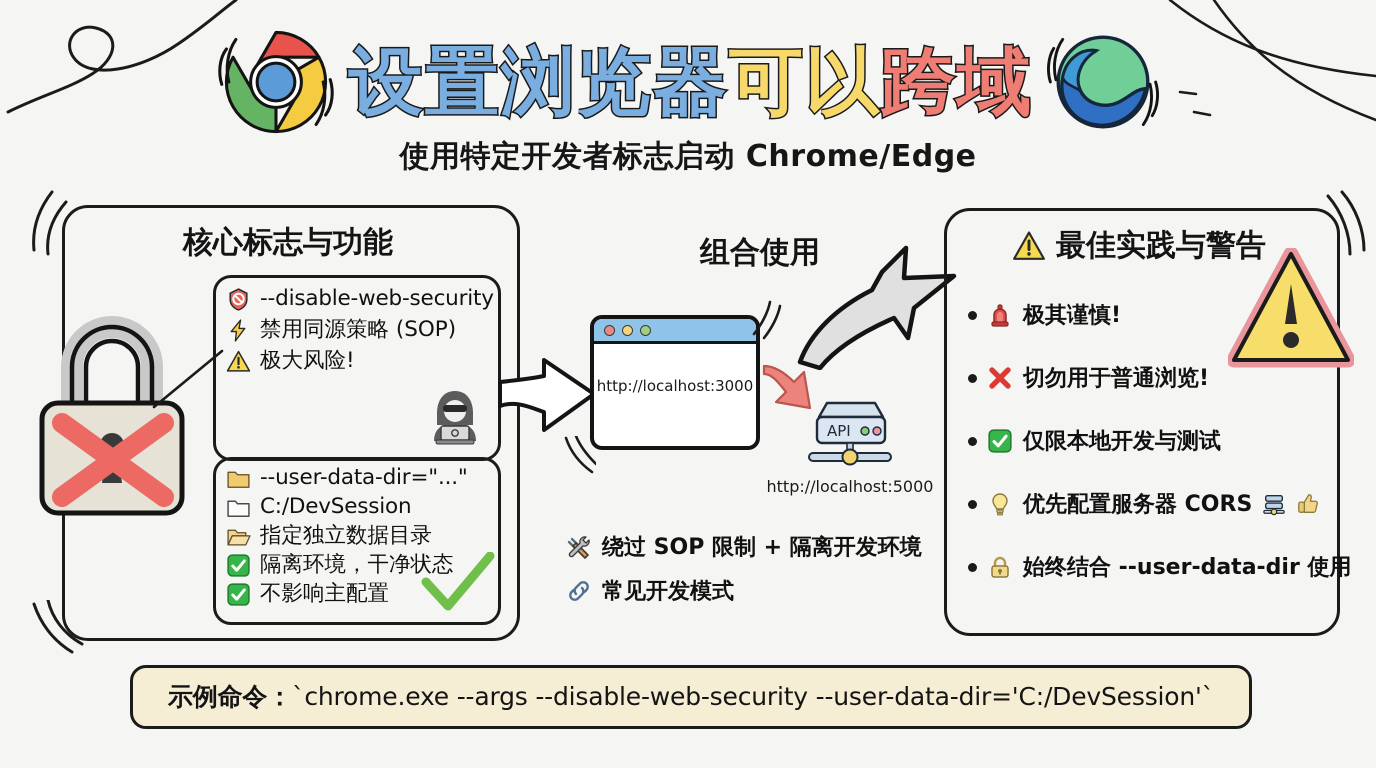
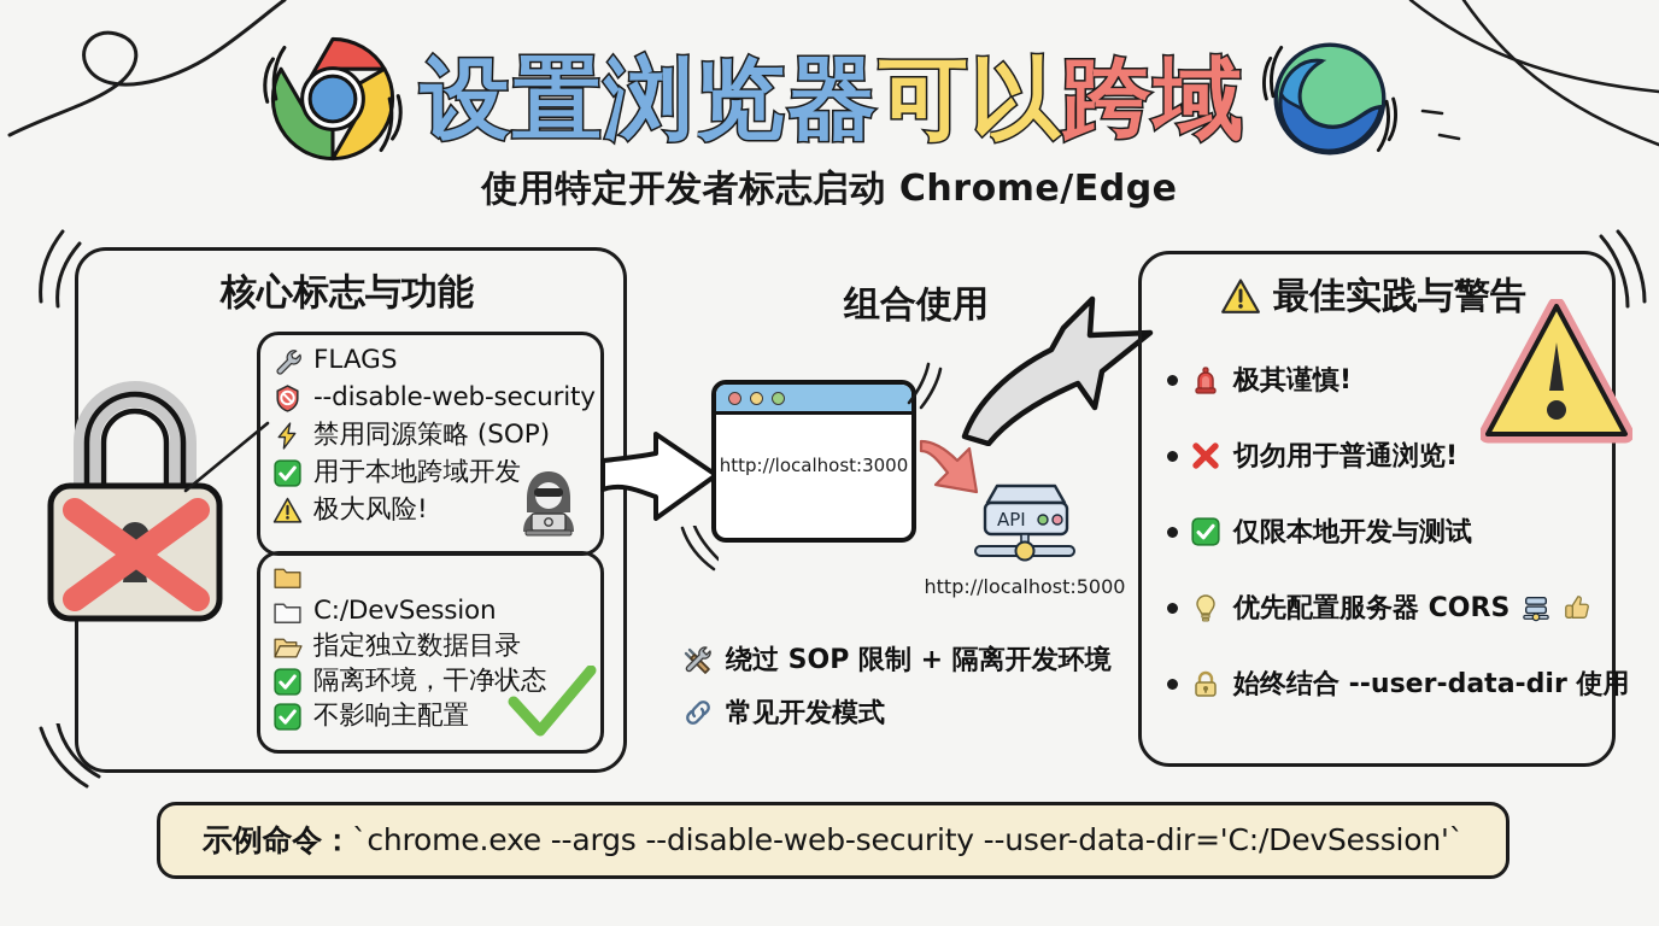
  设置浏览器
  可以
  跨域
  使用特定开发者标志启动 Chrome/Edge
  核心标志与功能
+ FLAGS
  --disable-web-security
  禁用同源策略 (SOP)
+ 用于本地跨域开发
  极大风险!
- --user-data-dir="..."
  C:/DevSession
  指定独立数据目录
  隔离环境，干净状态
  不影响主配置
  组合使用
  http://localhost:3000
  API
  http://localhost:5000
  绕过 SOP 限制 + 隔离开发环境
  常见开发模式
  最佳实践与警告
  极其谨慎!
  切勿用于普通浏览!
  仅限本地开发与测试
  优先配置服务器 CORS
  始终结合 --user-data-dir 使用
  示例命令：`chrome.exe --args --disable-web-security --user-data-dir='C:/DevSession'`
